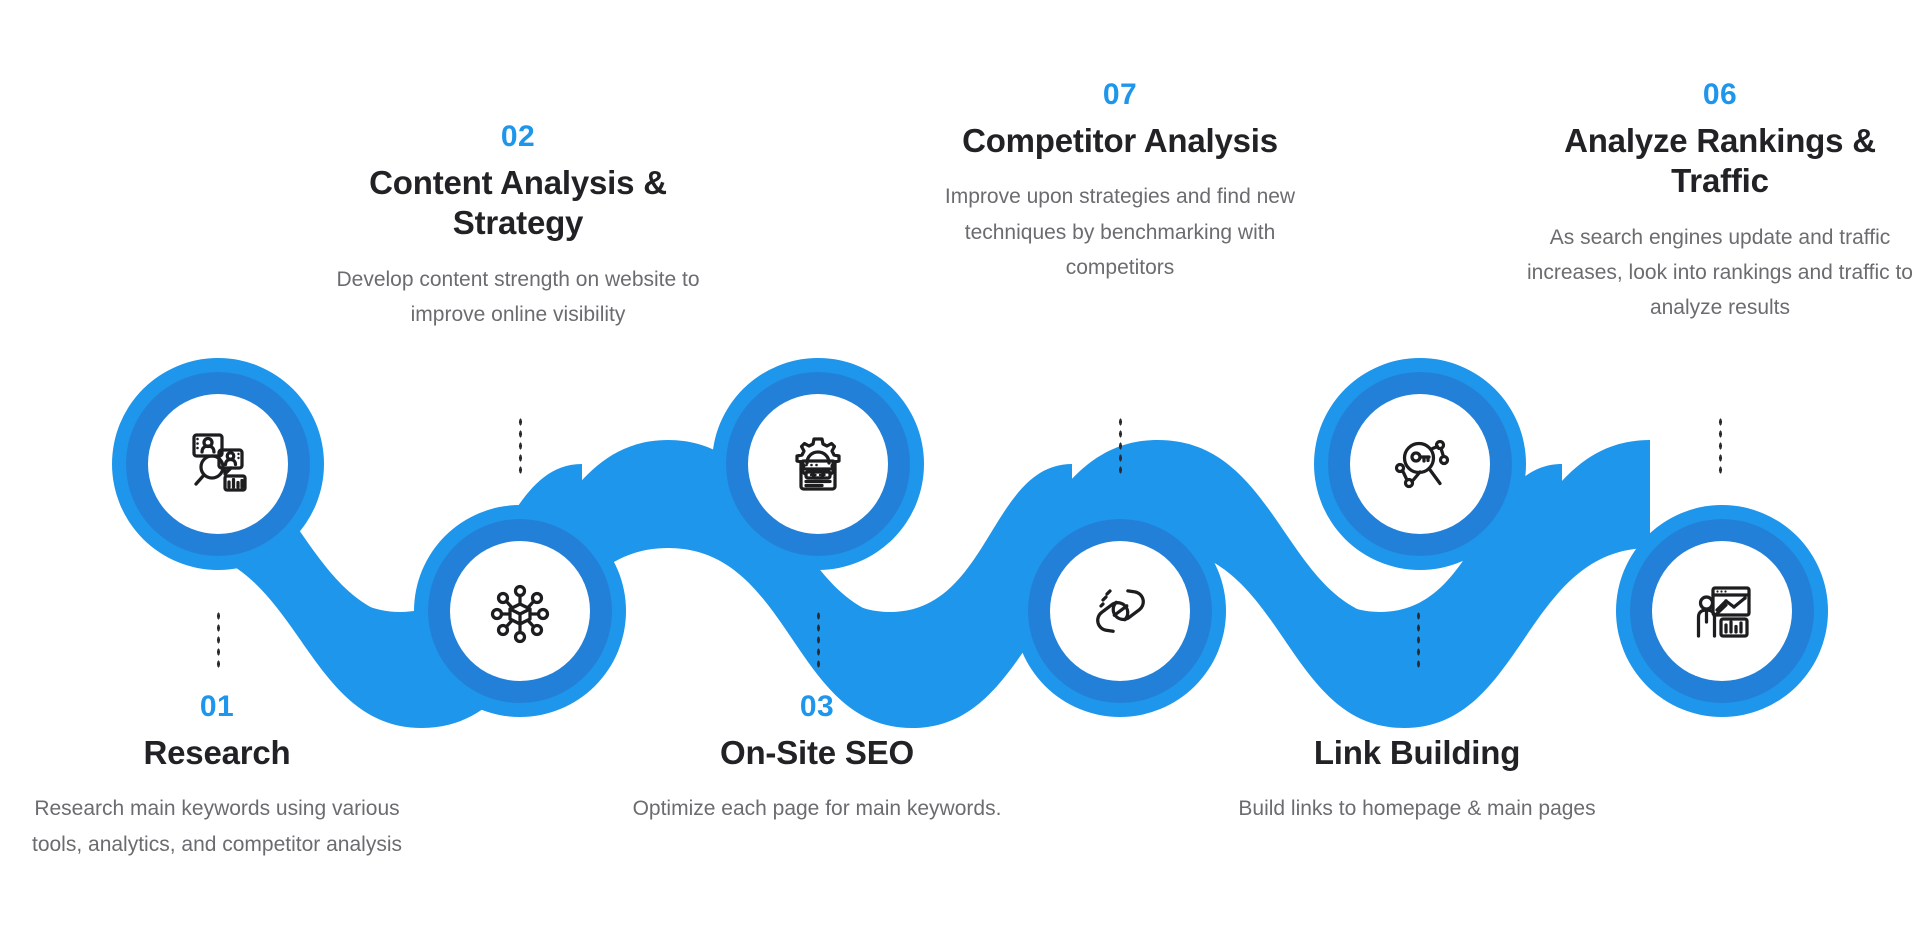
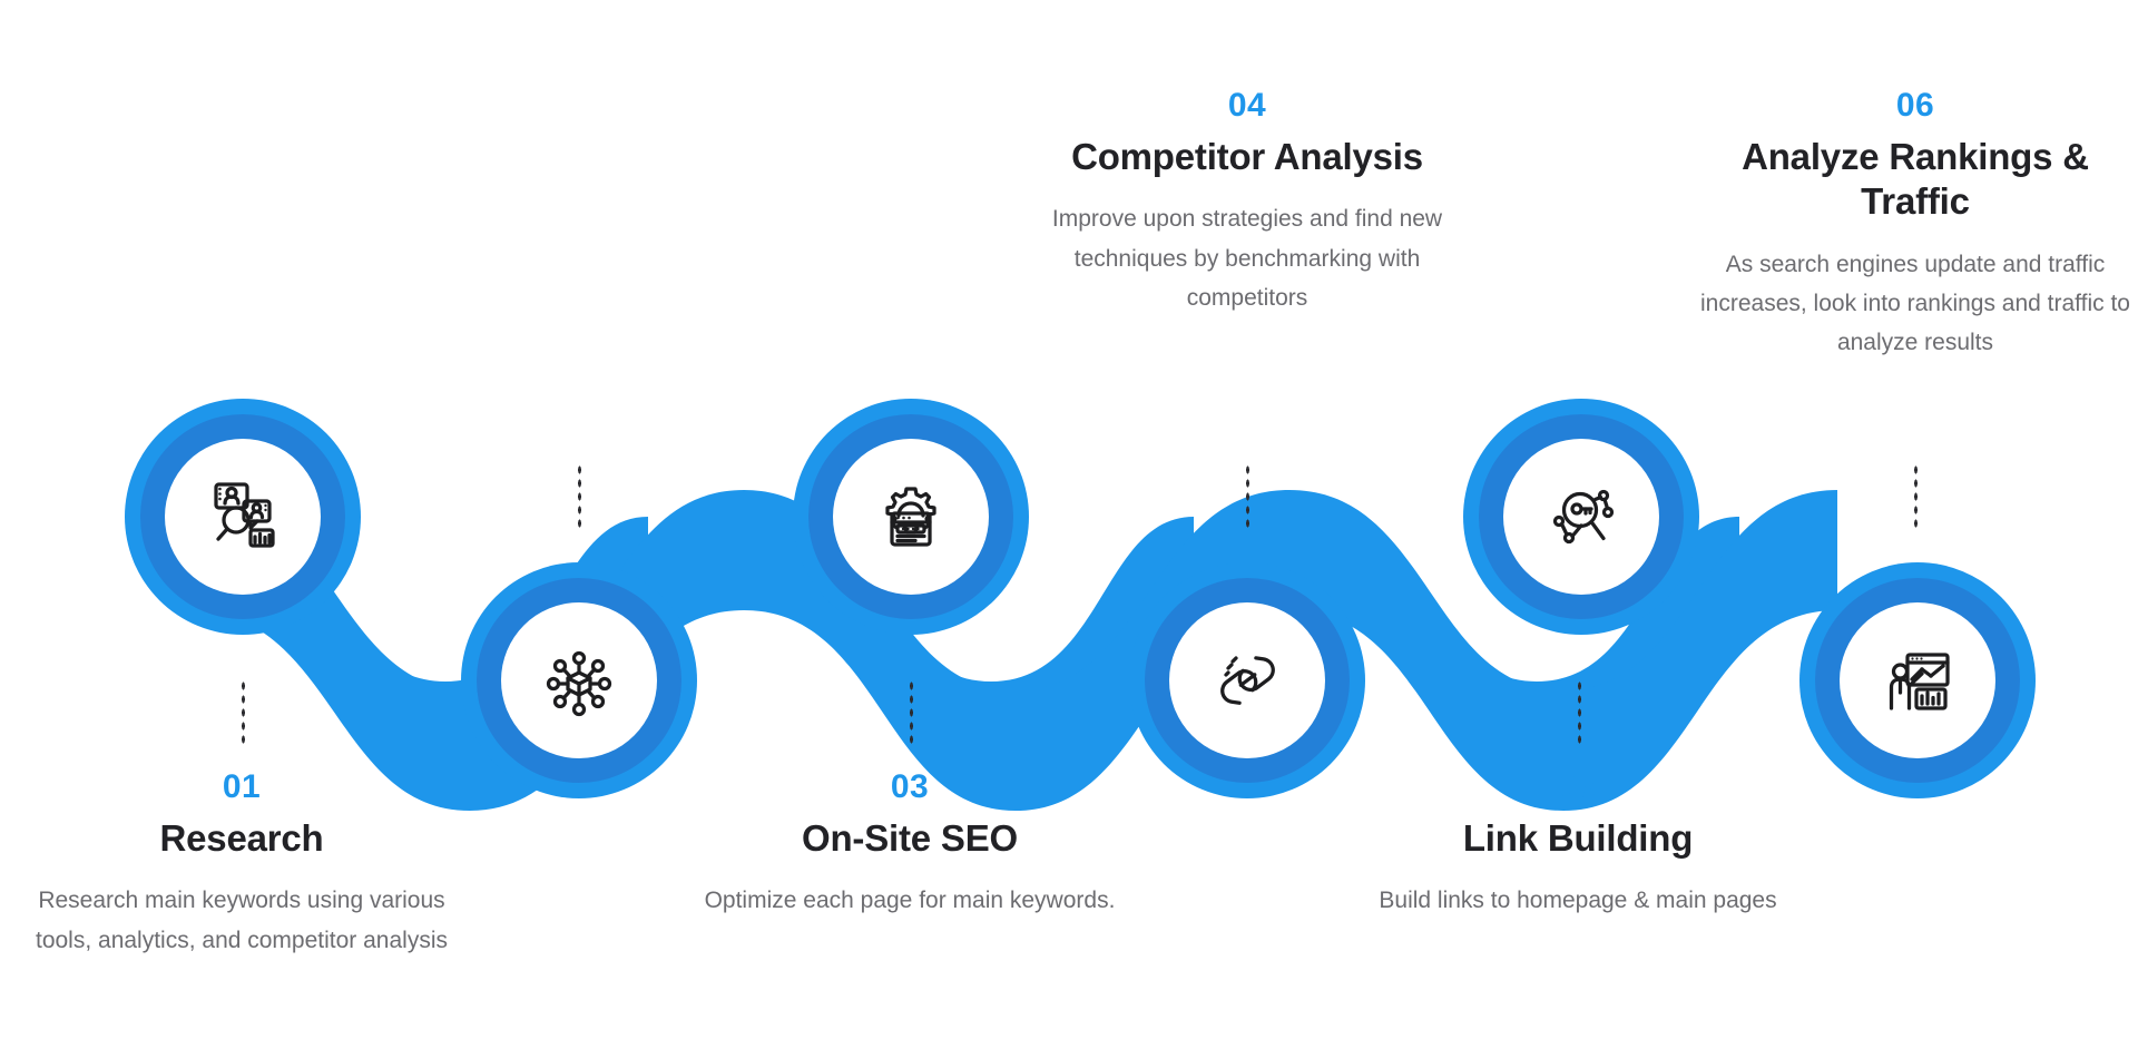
  01
  Research
  Research main keywords using various tools, analytics, and competitor analysis
- 02
- Content Analysis & Strategy
- Develop content strength on website to improve online visibility
  03
  On-Site SEO
  Optimize each page for main keywords.
- 07
+ 04
  Competitor Analysis
  Improve upon strategies and find new techniques by benchmarking with competitors
  05
  Link Building
  Build links to homepage & main pages
  06
  Analyze Rankings & Traffic
  As search engines update and traffic increases, look into rankings and traffic to analyze results
